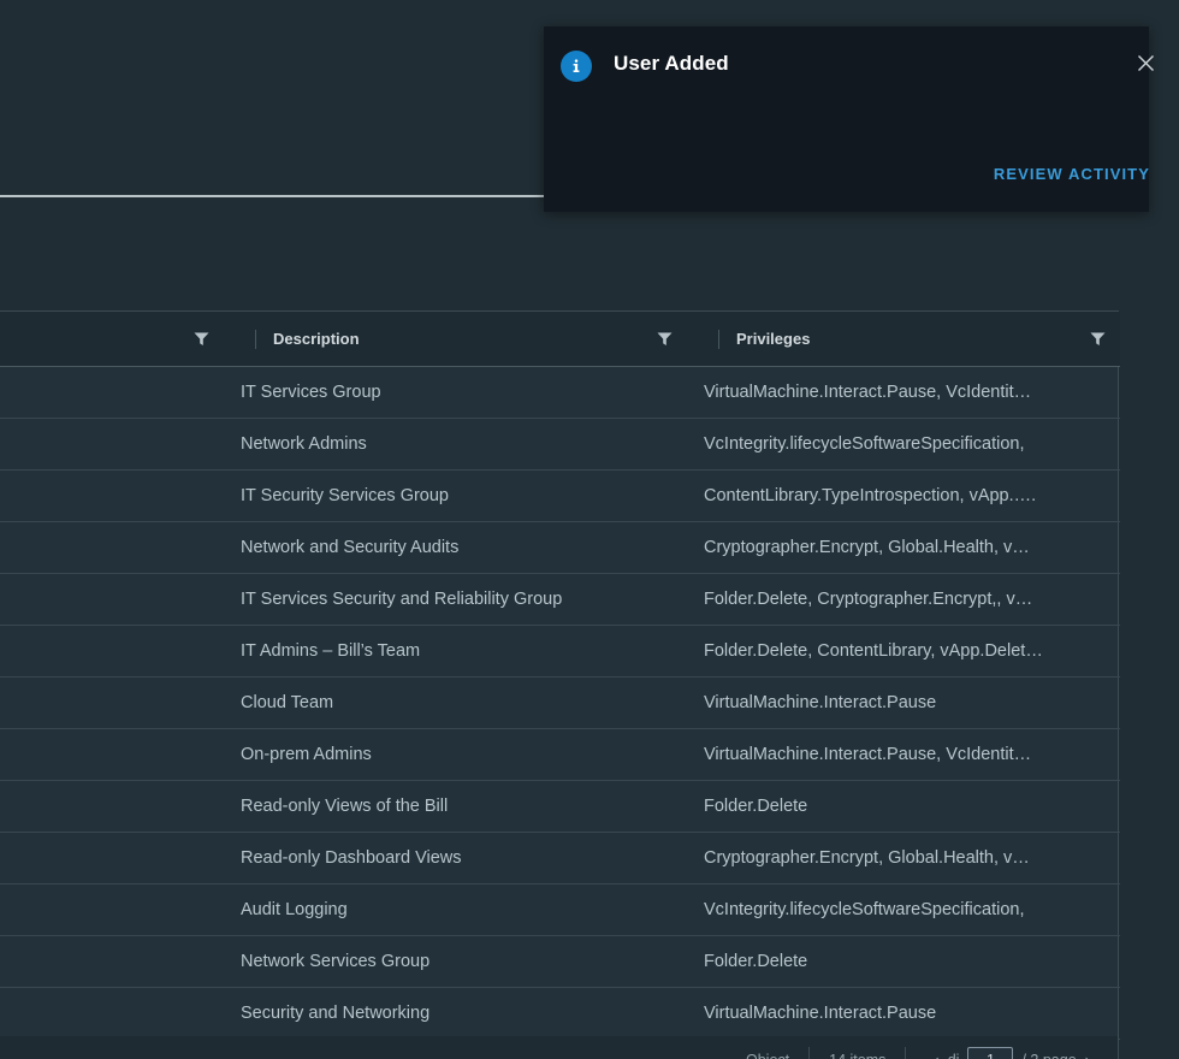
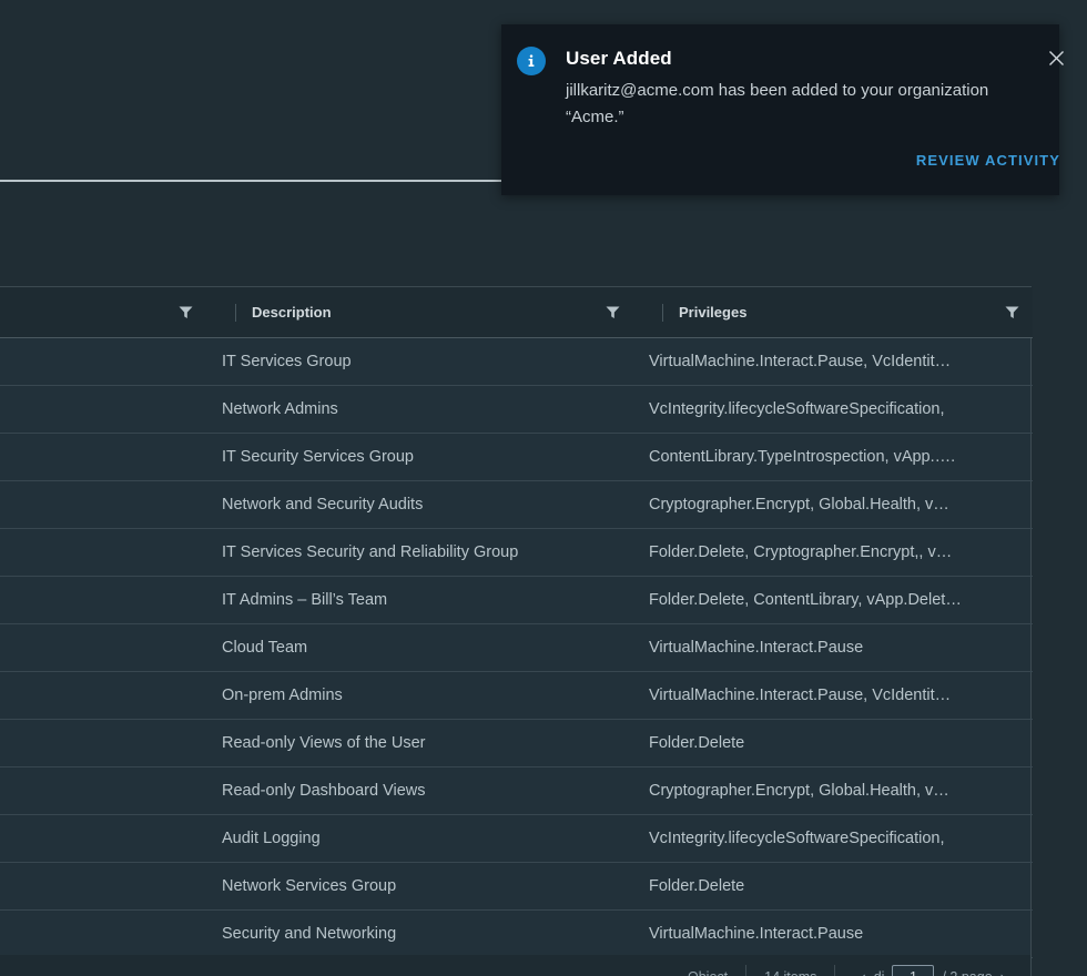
  	Description	Privileges
  	IT Services Group	VirtualMachine.Interact.Pause, VcIdentit…
  	Network Admins	VcIntegrity.lifecycleSoftwareSpecification,
  	IT Security Services Group	ContentLibrary.TypeIntrospection, vApp.….
  	Network and Security Audits	Cryptographer.Encrypt, Global.Health, v…
  	IT Services Security and Reliability Group	Folder.Delete, Cryptographer.Encrypt,, v…
  	IT Admins – Bill’s Team	Folder.Delete, ContentLibrary, vApp.Delet…
  	Cloud Team	VirtualMachine.Interact.Pause
  	On-prem Admins	VirtualMachine.Interact.Pause, VcIdentit…
- 	Read-only Views of the Bill	Folder.Delete
+ 	Read-only Views of the User	Folder.Delete
  	Read-only Dashboard Views	Cryptographer.Encrypt, Global.Health, v…
  	Audit Logging	VcIntegrity.lifecycleSoftwareSpecification,
  	Network Services Group	Folder.Delete
  	Security and Networking	VirtualMachine.Interact.Pause
  User Added
+ jillkaritz@acme.com has been added to your organization “Acme.”
  REVIEW ACTIVITY
